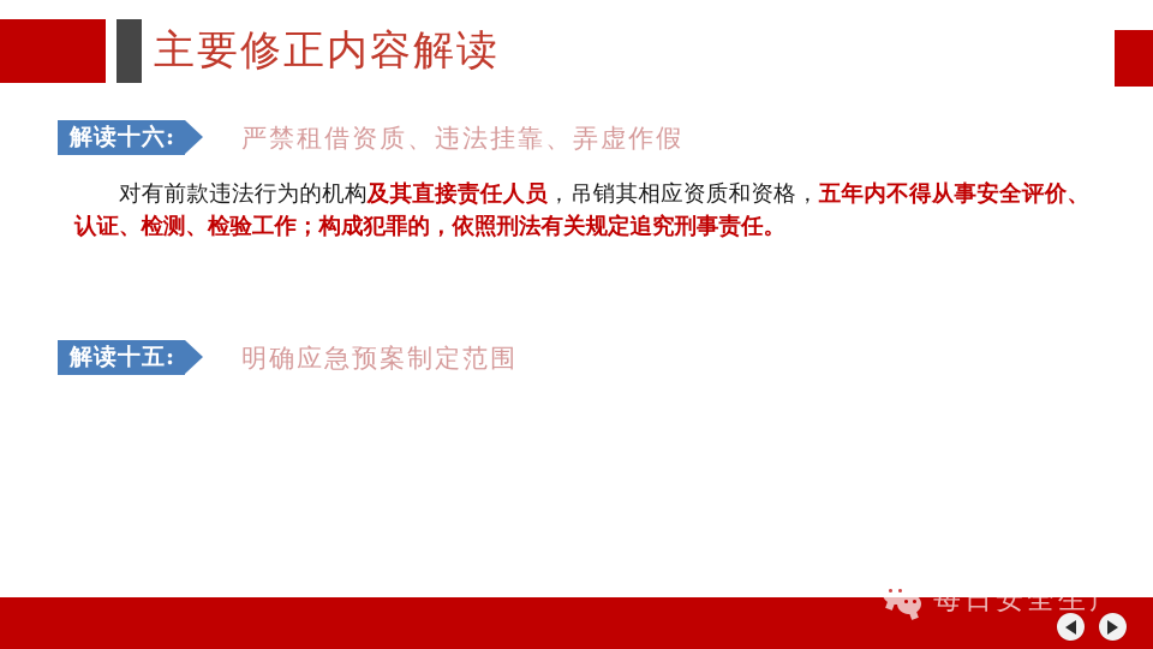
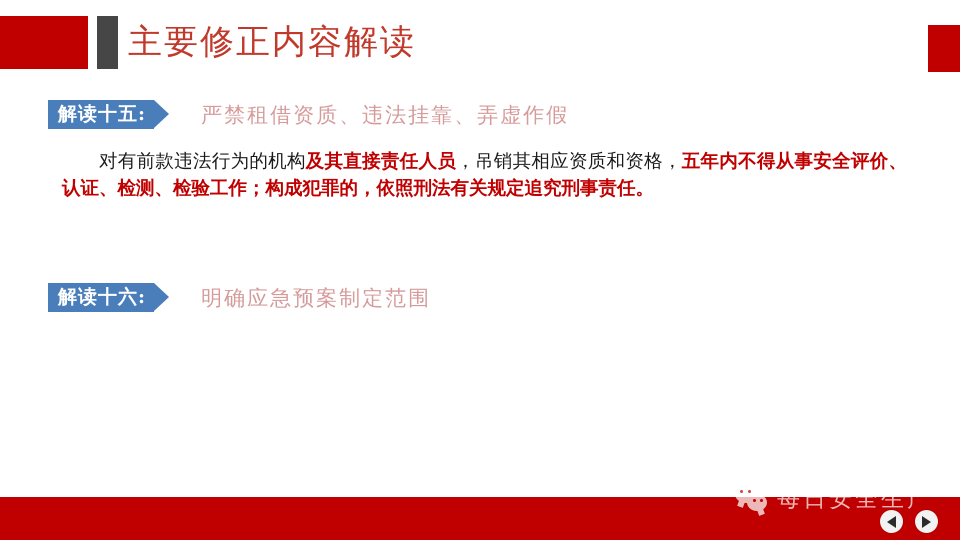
  主要修正内容解读
- 解读十六: 严禁租借资质、违法挂靠、弄虚作假
+ 解读十五: 严禁租借资质、违法挂靠、弄虚作假
  对有前款违法行为的机构及其直接责任人员，吊销其相应资质和资格，五年内不得从事安全评价、认证、检测、检验工作；构成犯罪的，依照刑法有关规定追究刑事责任。
- 解读十五: 明确应急预案制定范围
+ 解读十六: 明确应急预案制定范围
  每日安全生产
